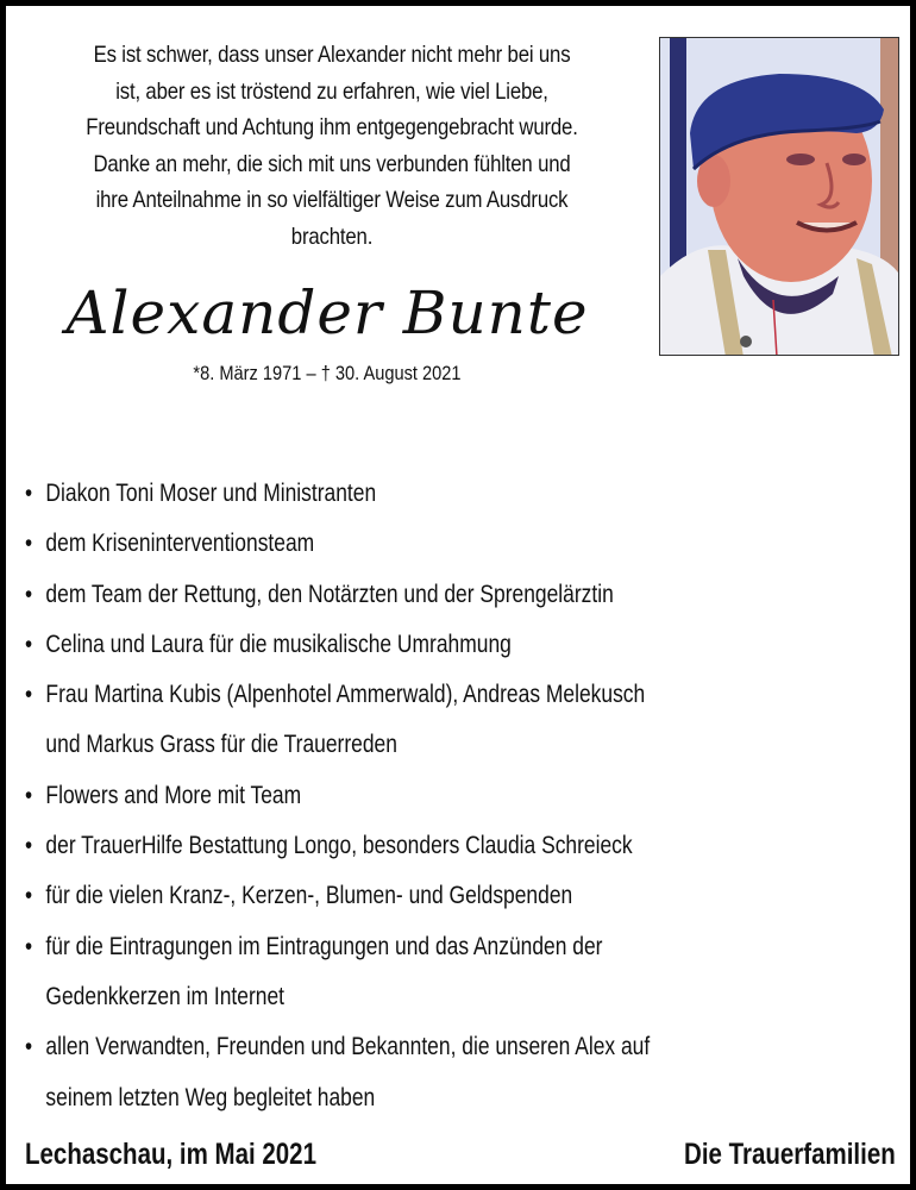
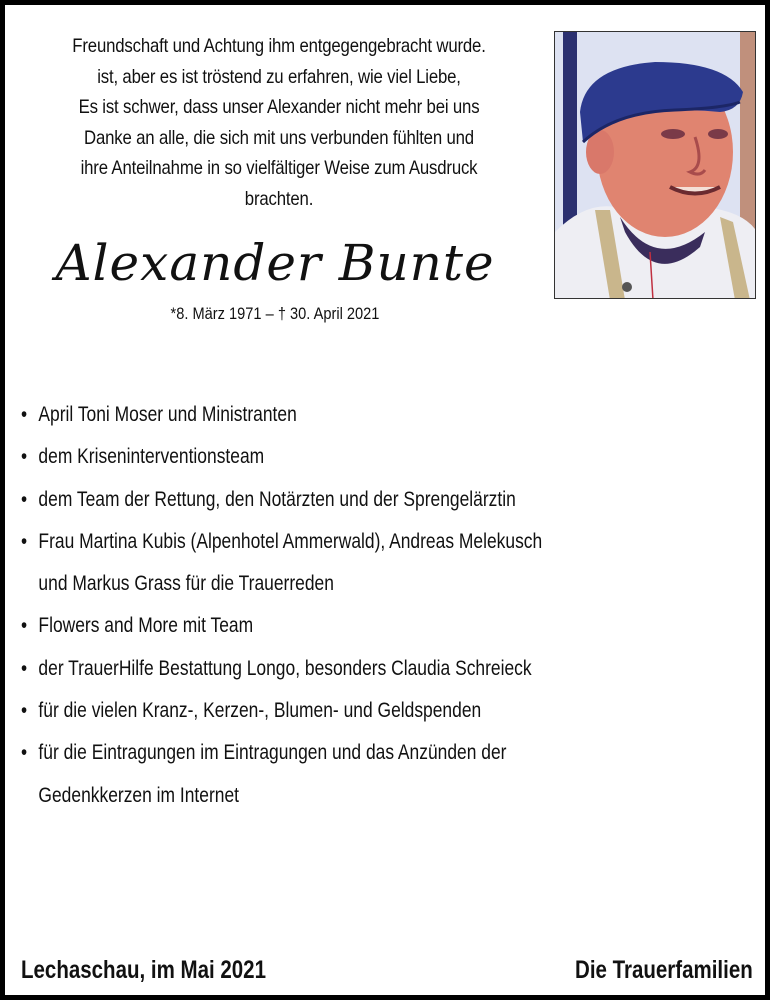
- Es ist schwer, dass unser Alexander nicht mehr bei uns
+ Freundschaft und Achtung ihm entgegengebracht wurde.
  ist, aber es ist tröstend zu erfahren, wie viel Liebe,
- Freundschaft und Achtung ihm entgegengebracht wurde.
+ Es ist schwer, dass unser Alexander nicht mehr bei uns
- Danke an mehr, die sich mit uns verbunden fühlten und
+ Danke an alle, die sich mit uns verbunden fühlten und
  ihre Anteilnahme in so vielfältiger Weise zum Ausdruck
  brachten.
  Alexander Bunte
- *8. März 1971 – † 30. August 2021
+ *8. März 1971 – † 30. April 2021
- • Diakon Toni Moser und Ministranten
+ • April Toni Moser und Ministranten
  • dem Kriseninterventionsteam
  • dem Team der Rettung, den Notärzten und der Sprengelärztin
- • Celina und Laura für die musikalische Umrahmung
  • Frau Martina Kubis (Alpenhotel Ammerwald), Andreas Melekusch
  und Markus Grass für die Trauerreden
  • Flowers and More mit Team
  • der TrauerHilfe Bestattung Longo, besonders Claudia Schreieck
  • für die vielen Kranz-, Kerzen-, Blumen- und Geldspenden
  • für die Eintragungen im Eintragungen und das Anzünden der
  Gedenkkerzen im Internet
- • allen Verwandten, Freunden und Bekannten, die unseren Alex auf
- seinem letzten Weg begleitet haben
  Lechaschau, im Mai 2021
  Die Trauerfamilien
